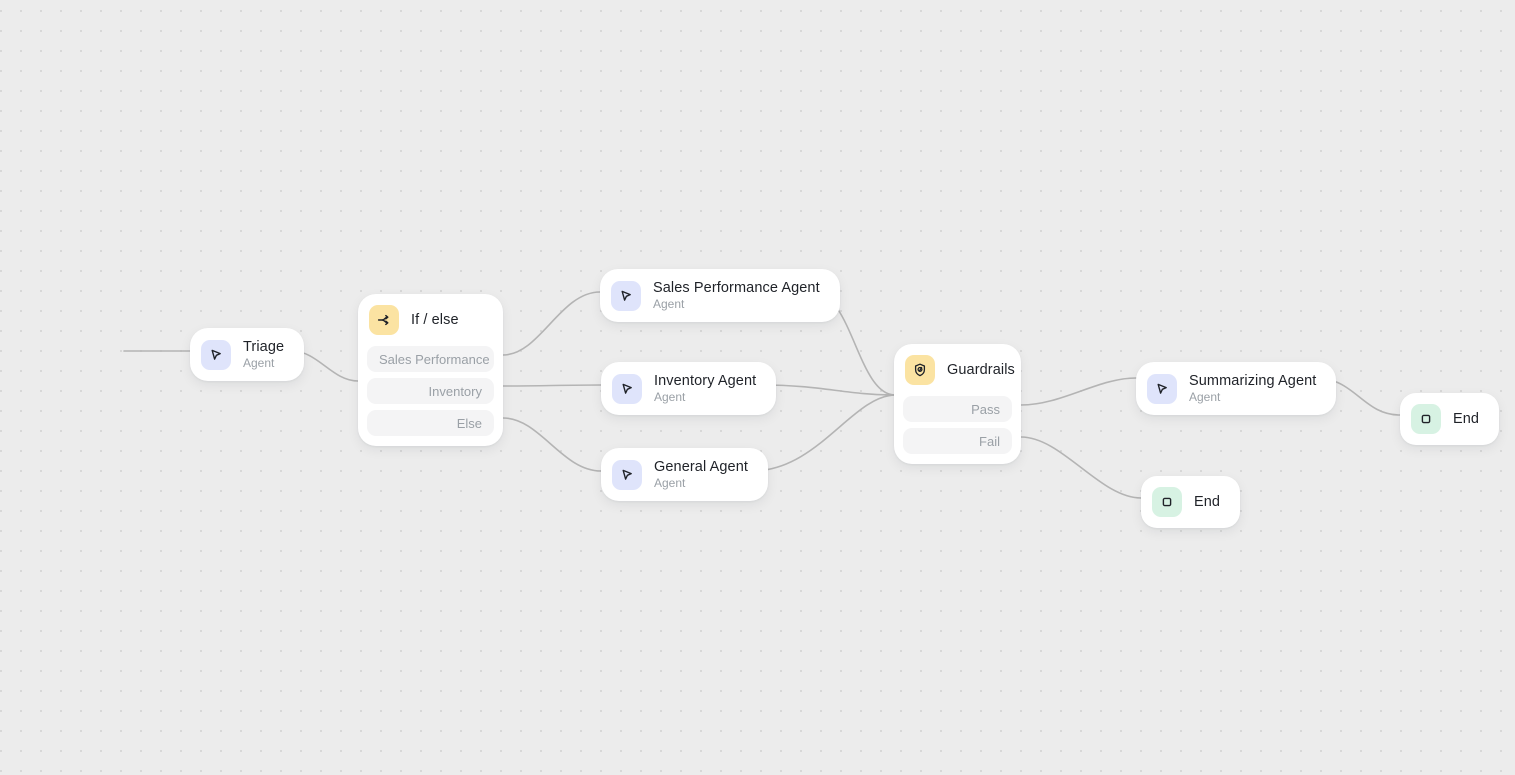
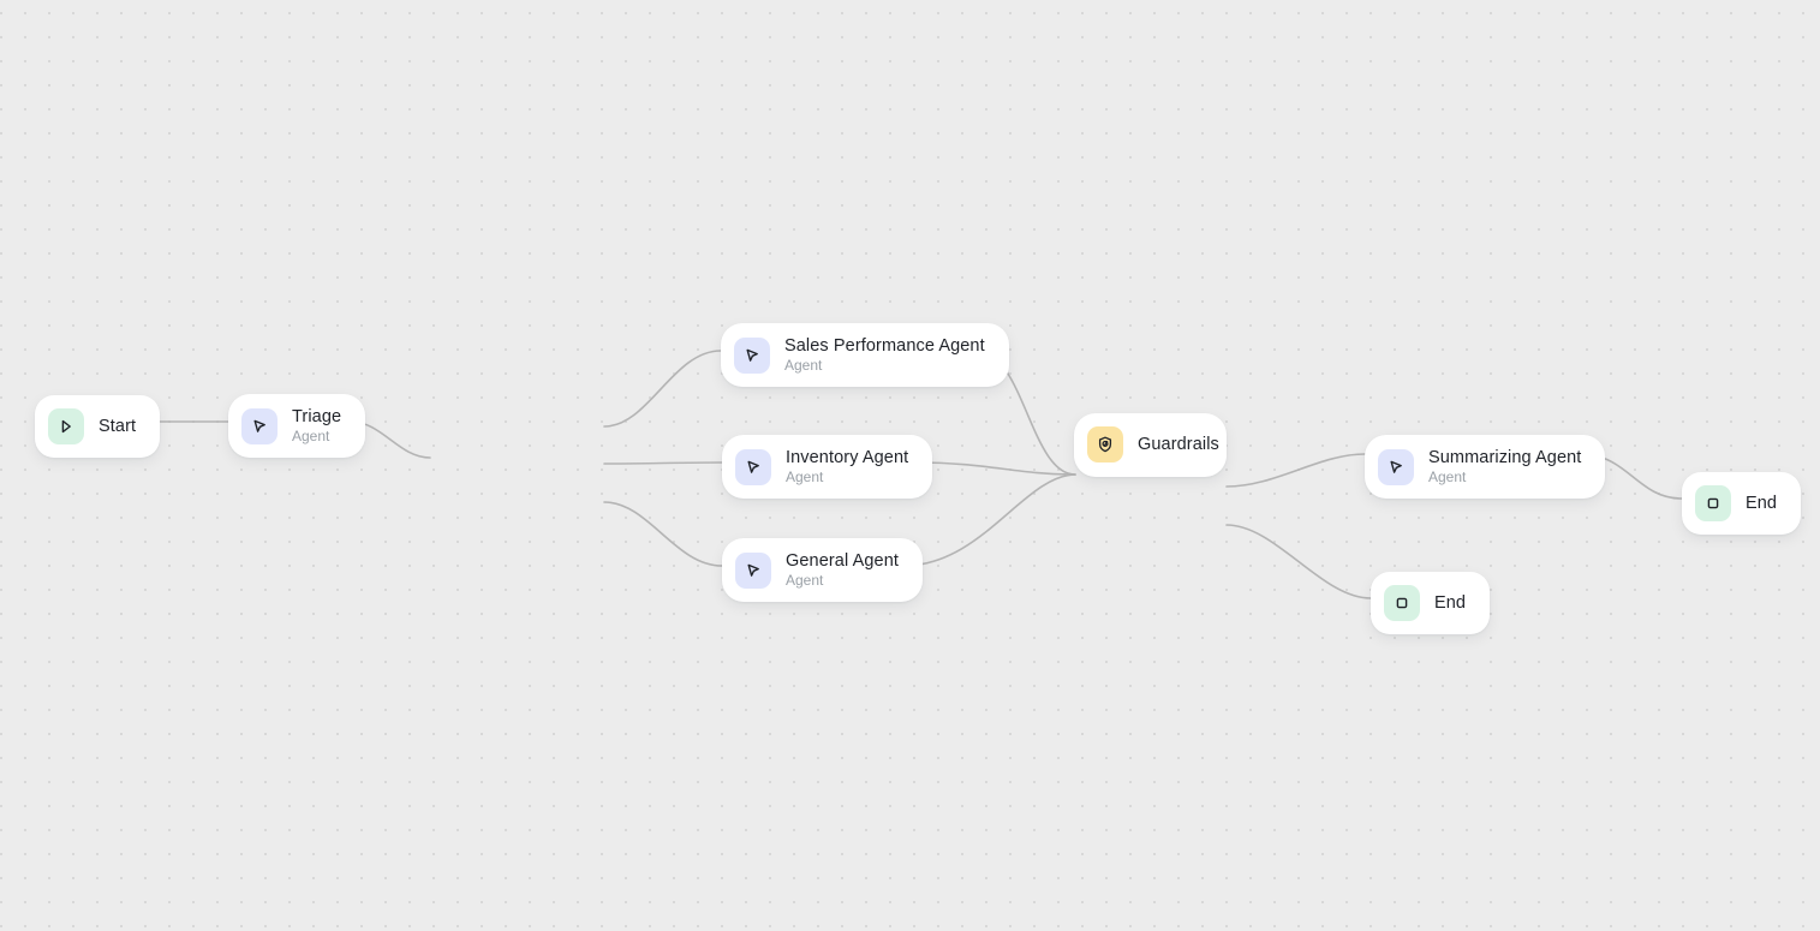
+ Start
  Triage
  Agent
- If / else
- Sales Performance
- Inventory
- Else
  Sales Performance Agent
  Agent
  Inventory Agent
  Agent
  General Agent
  Agent
  Guardrails
- Pass
- Fail
  Summarizing Agent
  Agent
  End
  End
